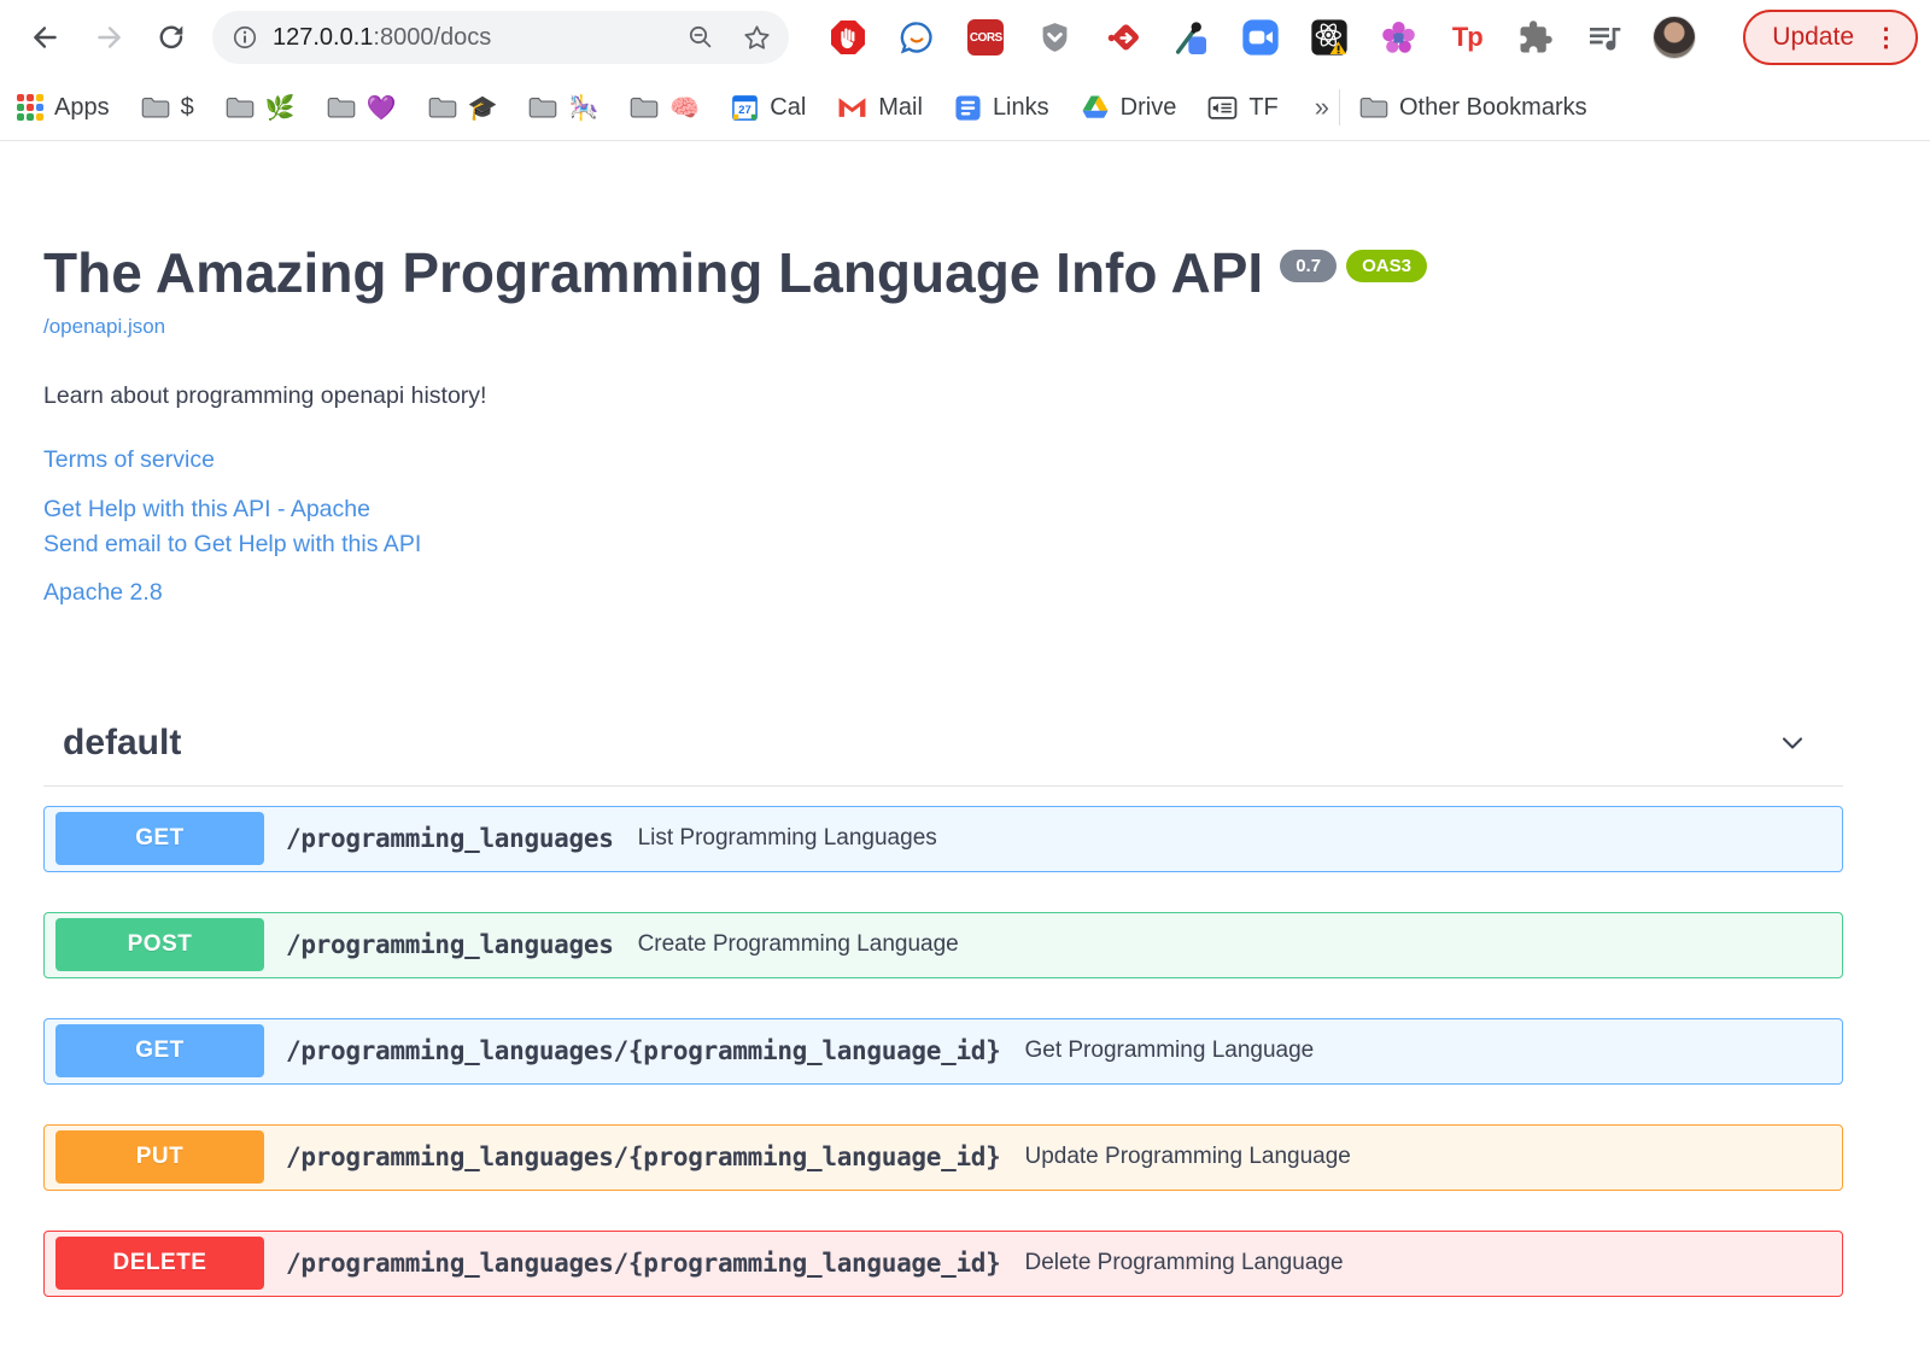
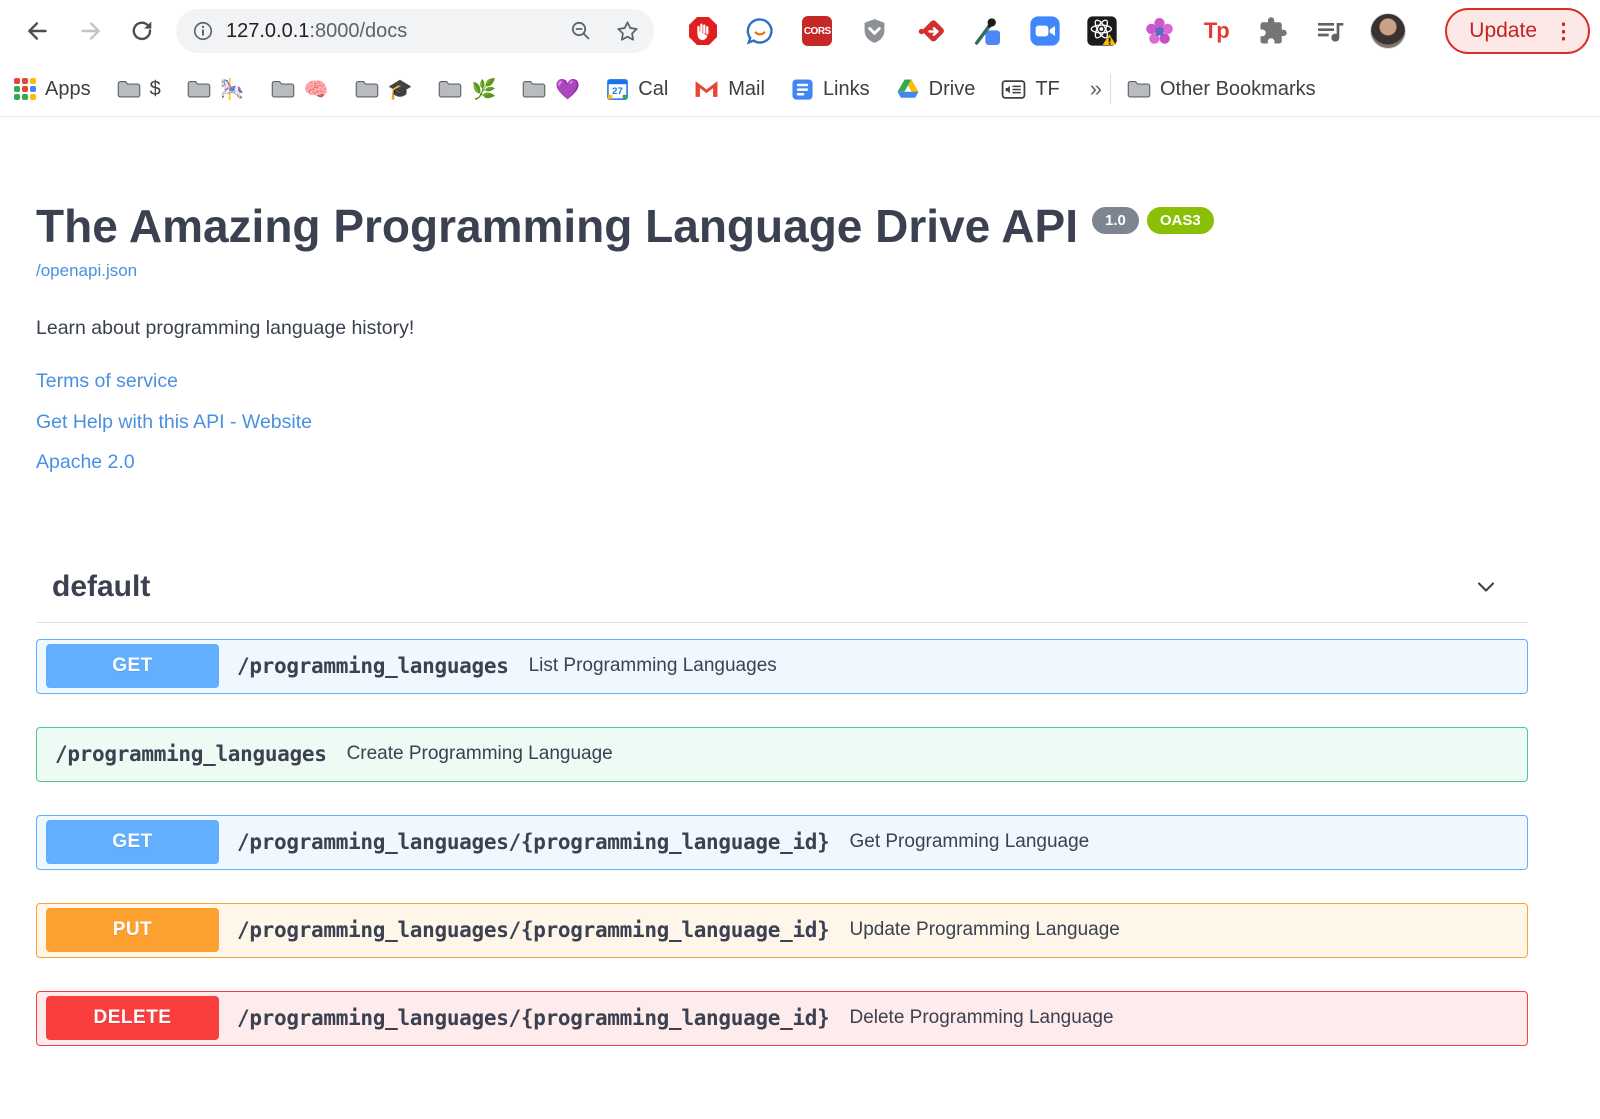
  127.0.0.1:8000/docs
  CORS
  Tp
  Update
  ⋮
  Apps
  $
- 🌿
+ 🎠
- 💜
+ 🧠
  🎓
- 🎠
+ 🌿
- 🧠
+ 💜
  27
  Cal
  Mail
  Links
  Drive
  TF
  »
  Other Bookmarks
- The Amazing Programming Language Info API
+ The Amazing Programming Language Drive API
- 0.7
+ 1.0
  OAS3
  /openapi.json
- Learn about programming openapi history!
+ Learn about programming language history!
  Terms of service
- Get Help with this API - Apache
+ Get Help with this API - Website
- Send email to Get Help with this API
- Apache 2.8
+ Apache 2.0
  default
  GET
  /programming_languages
  List Programming Languages
- POST
  /programming_languages
  Create Programming Language
  GET
  /programming_languages/{programming_language_id}
  Get Programming Language
  PUT
  /programming_languages/{programming_language_id}
  Update Programming Language
  DELETE
  /programming_languages/{programming_language_id}
  Delete Programming Language
